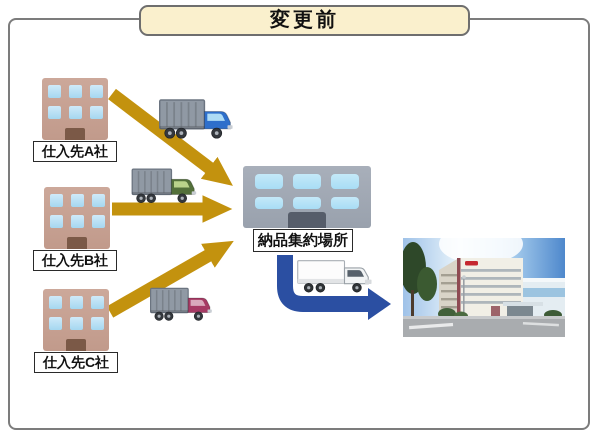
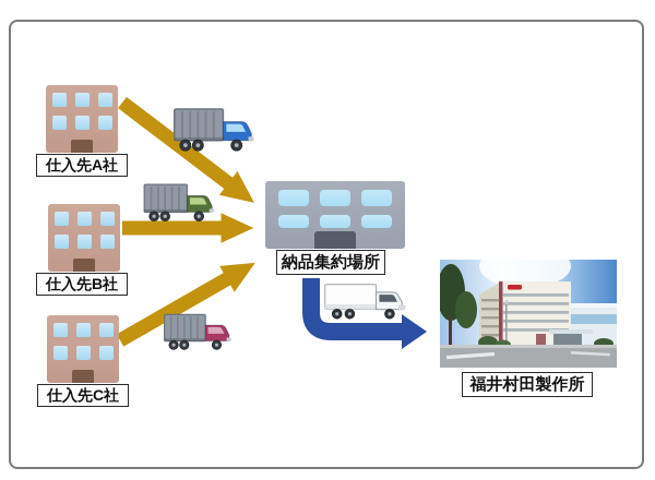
- 変更前
  仕入先A社
  仕入先B社
  仕入先C社
  納品集約場所
+ 福井村田製作所
